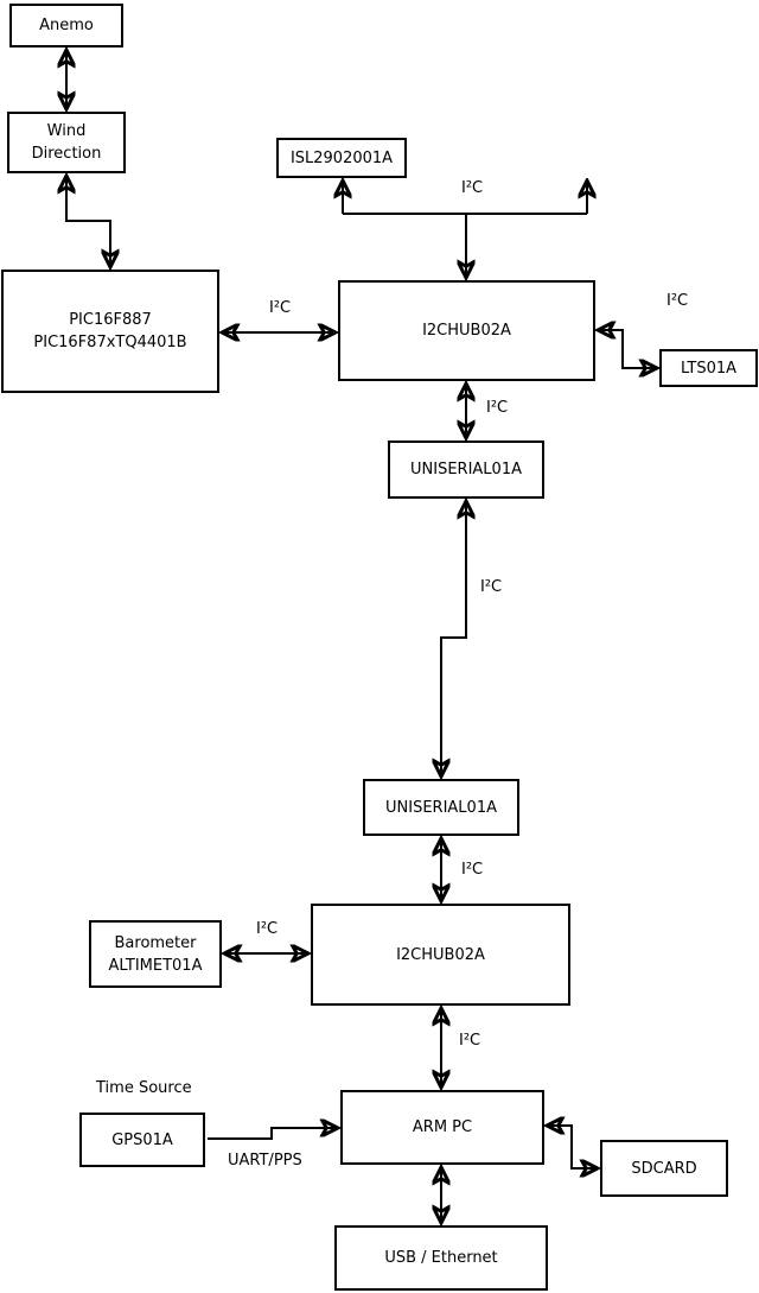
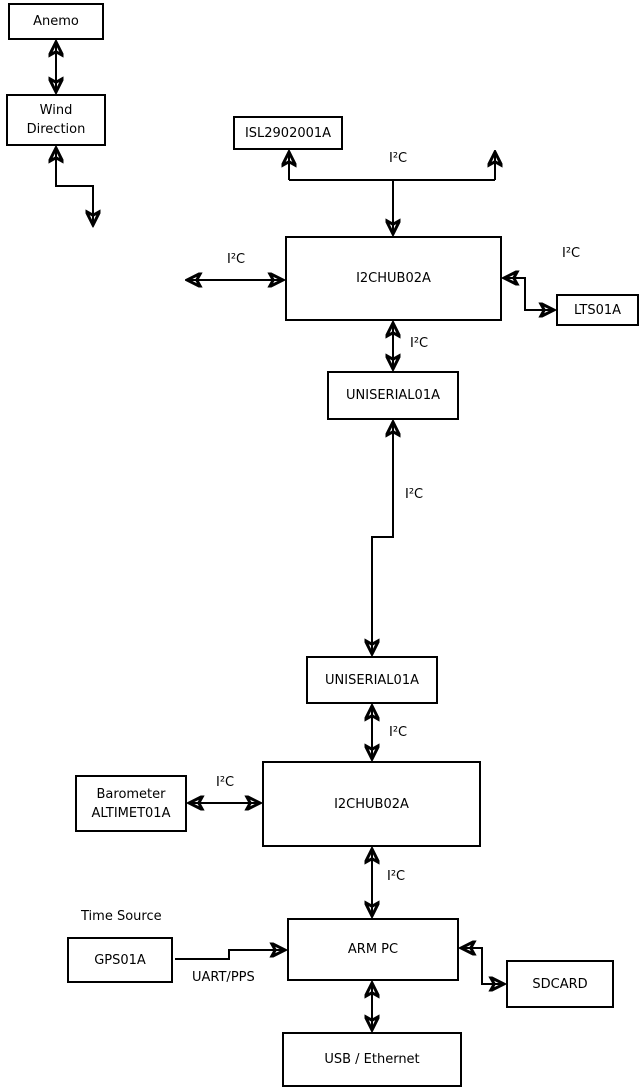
  Anemo
  Wind
  Direction
- PIC16F887
- PIC16F87xTQ4401B
  ISL2902001A
  I2CHUB02A
  LTS01A
  UNISERIAL01A
  UNISERIAL01A
  I2CHUB02A
  Barometer
  ALTIMET01A
  GPS01A
  ARM PC
  SDCARD
  USB / Ethernet
  I²C
  I²C
  I²C
  I²C
  I²C
  I²C
  I²C
  I²C
  Time Source
  UART/PPS
